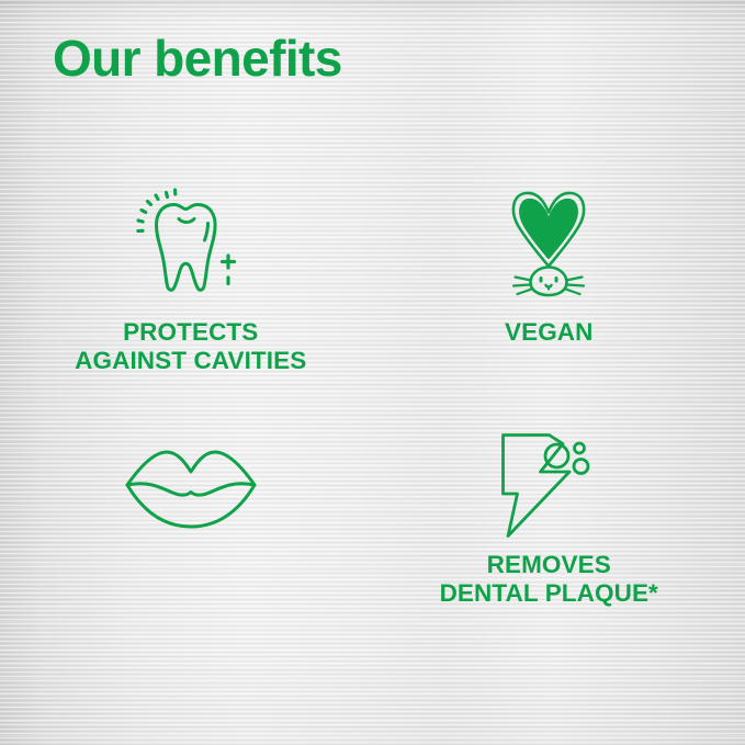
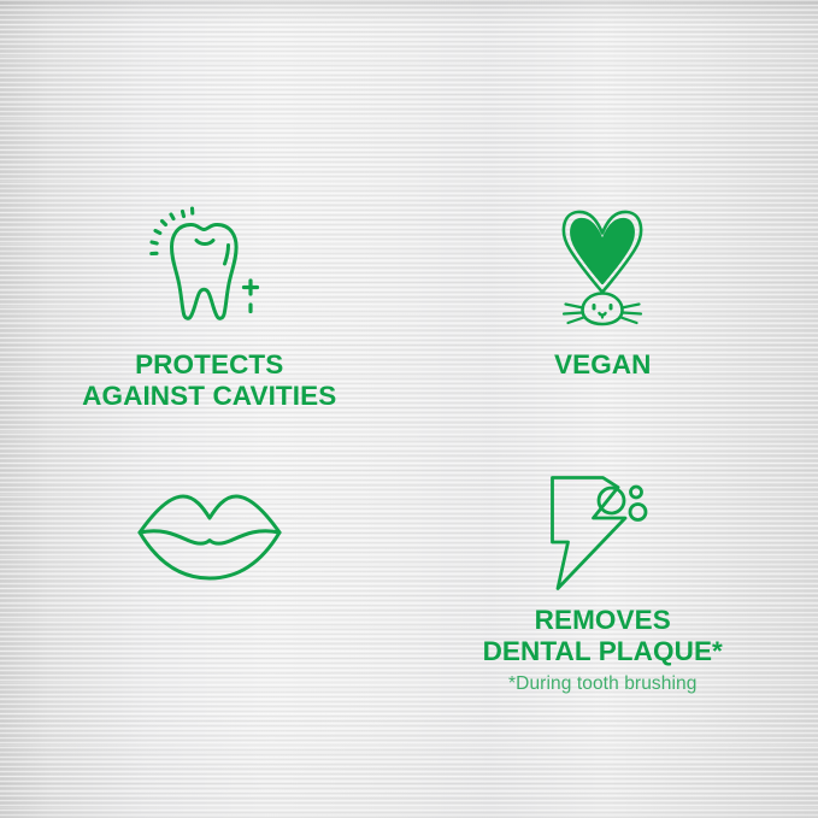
- Our benefits
  PROTECTS
  AGAINST CAVITIES
  VEGAN
  REMOVES
  DENTAL PLAQUE*
+ *During tooth brushing
